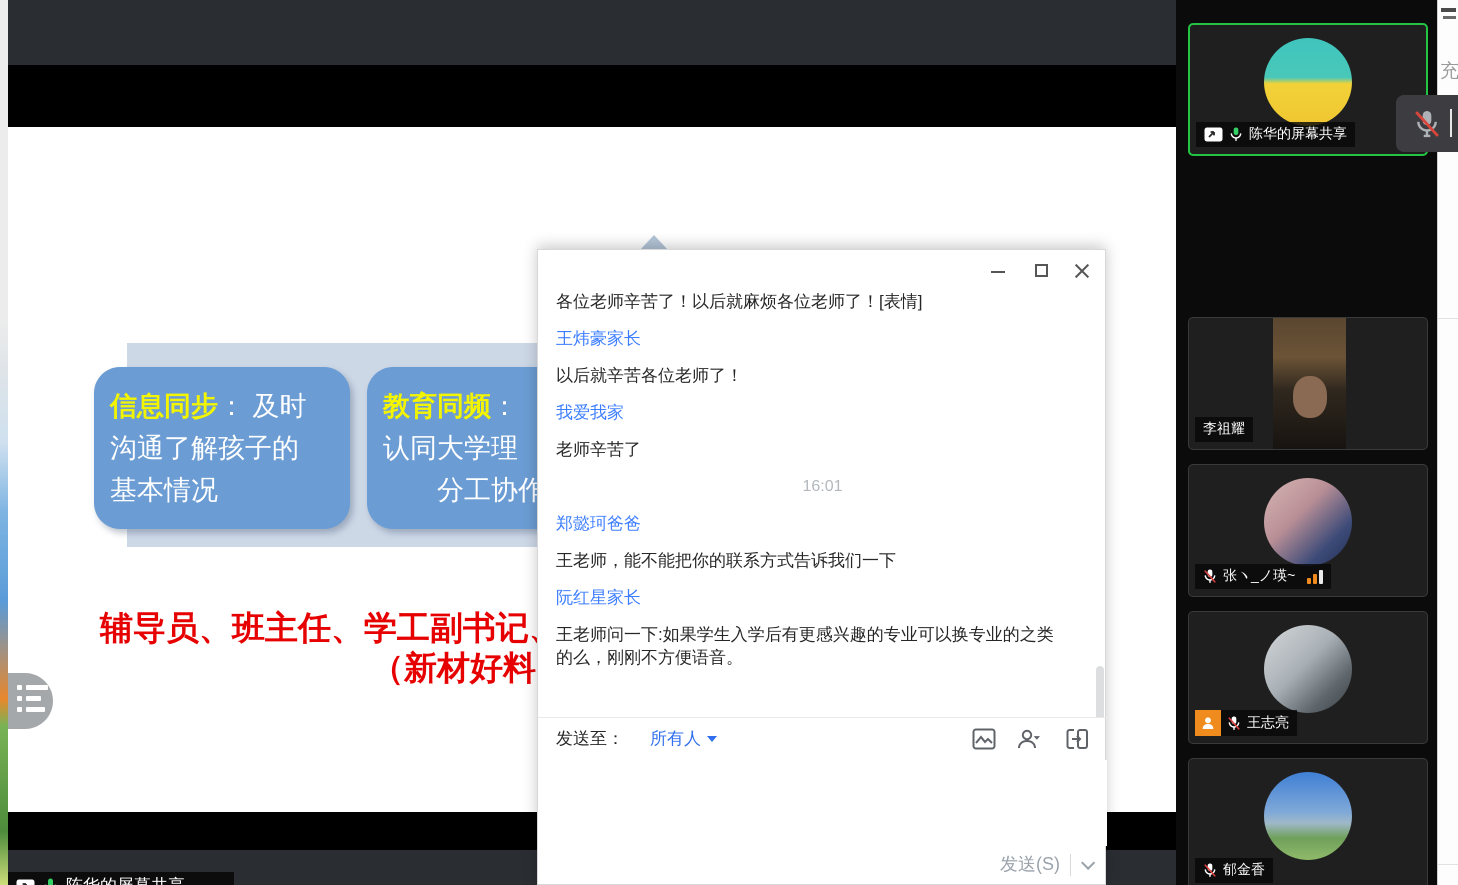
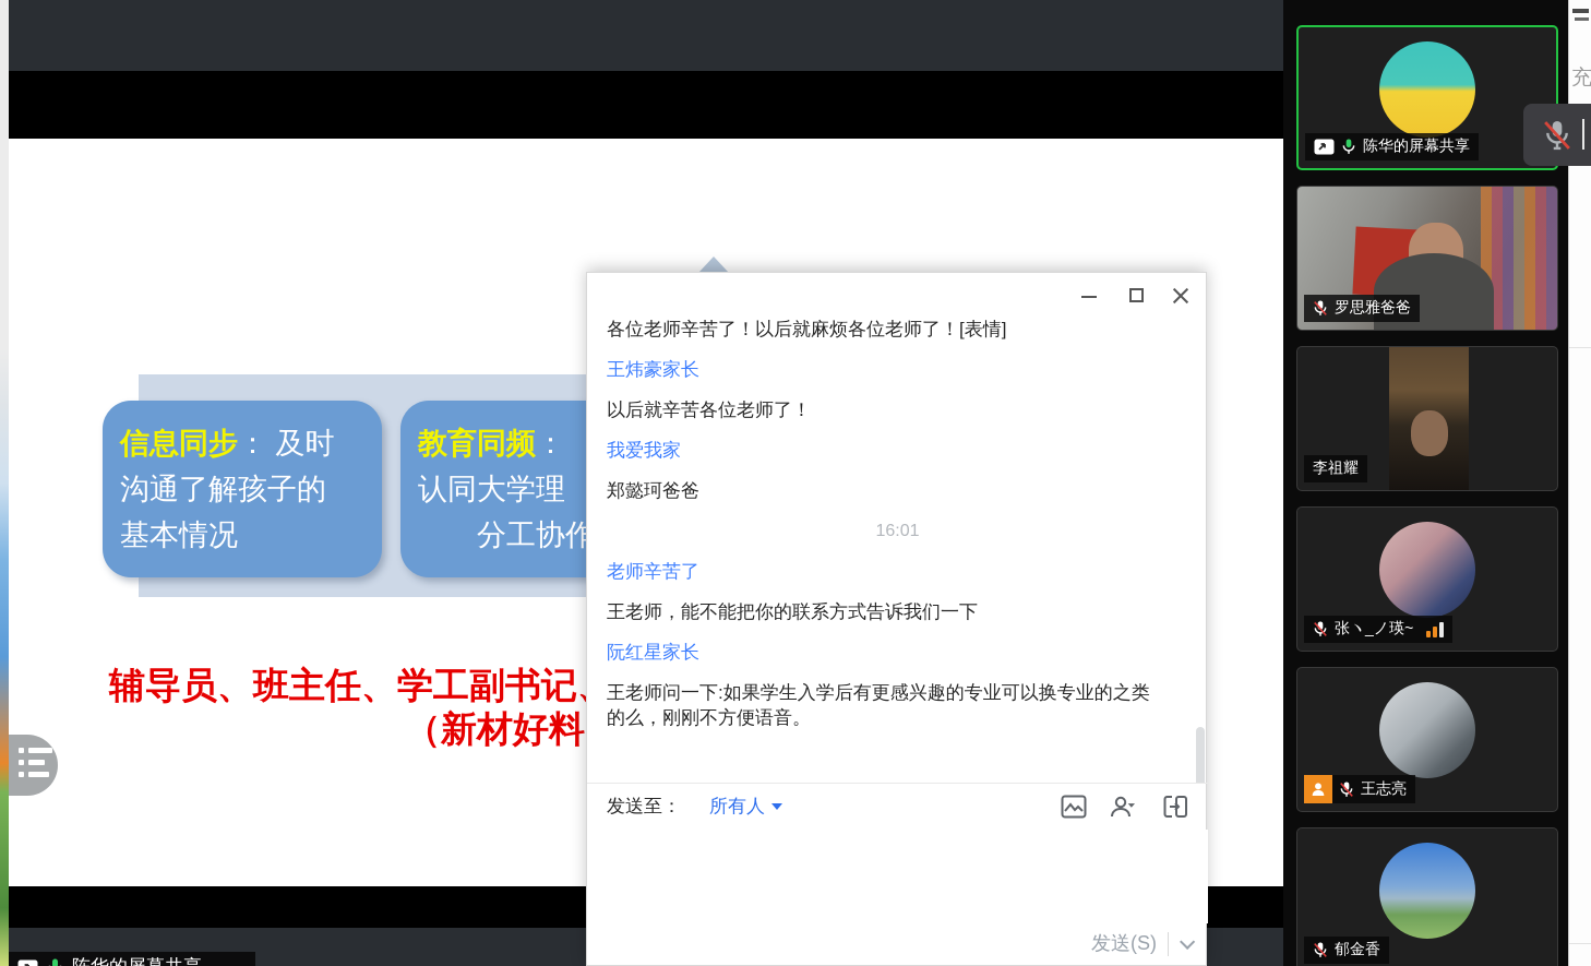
  信息同步： 及时
  沟通了解孩子的
  基本情况
  教育同频：
  认同大学理
  分工协作
  辅导员、班主任、学工副书记
  （新材好料
  各位老师辛苦了！以后就麻烦各位老师了！[表情]
  王炜豪家长
  以后就辛苦各位老师了！
  我爱我家
- 老师辛苦了
+ 郑懿珂爸爸
  16:01
- 郑懿珂爸爸
+ 老师辛苦了
  王老师，能不能把你的联系方式告诉我们一下
  阮红星家长
  王老师问一下:如果学生入学后有更感兴趣的专业可以换专业的之类的么，刚刚不方便语音。
  发送至：
  所有人
  发送(S)
  陈华的屏幕共享
+ 罗思雅爸爸
  李祖耀
  张ヽ_ノ瑛~
  王志亮
  郁金香
  充
